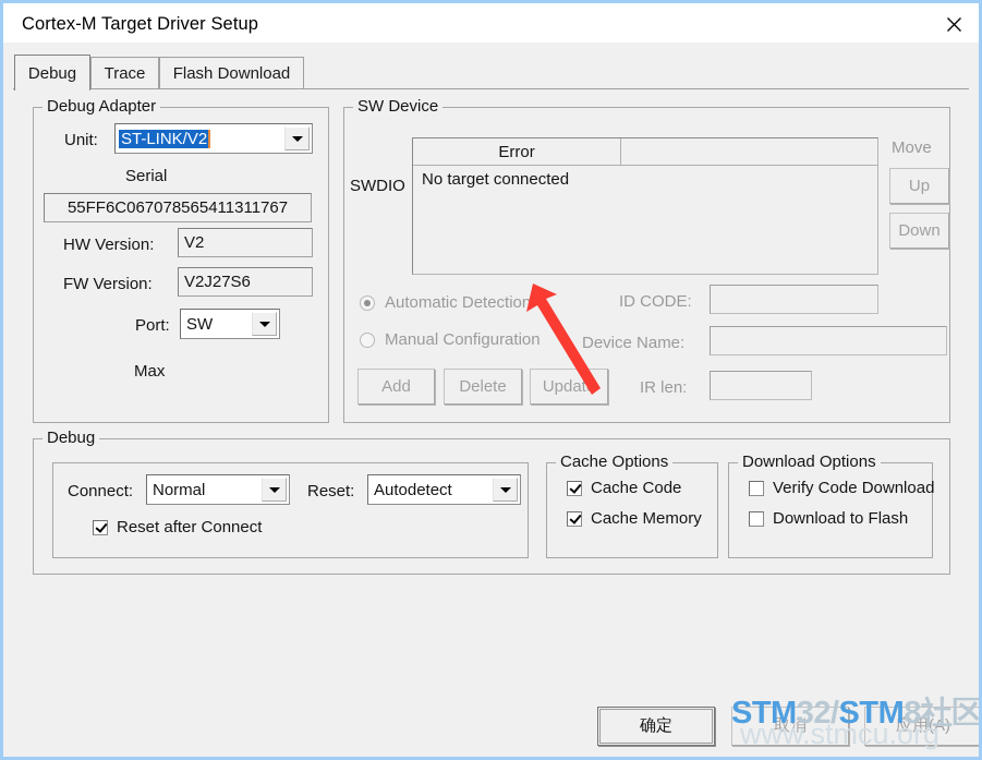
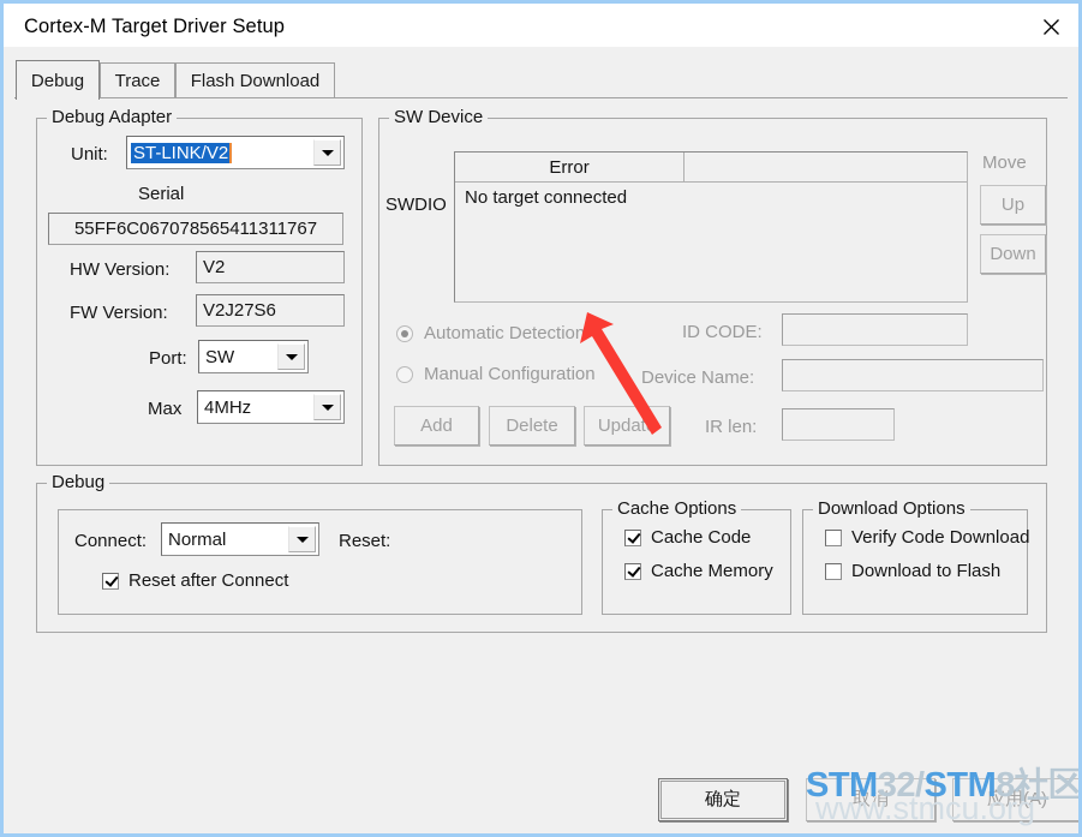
  Cortex-M Target Driver Setup
  Debug
  Trace
  Flash Download
  Debug Adapter
  Unit:
  ST-LINK/V2
  Serial
  55FF6C067078565411311767
  HW Version:
  V2
  FW Version:
  V2J27S6
  Port:
  SW
  Max
+ 4MHz
  SW Device
  SWDIO
  Error
  No target connected
  Move
  Up
  Down
  Automatic Detection
  Manual Configuration
  ID CODE:
  Device Name:
  IR len:
  Add
  Delete
  Updat
  Debug
  Connect:
  Normal
  Reset:
- Autodetect
  Reset after Connect
  Cache Options
  Cache Code
  Cache Memory
  Download Options
  Verify Code Download
  Download to Flash
  确定
  取消
  应用(A)
  STM32/STM8社区
  www.stmcu.org
